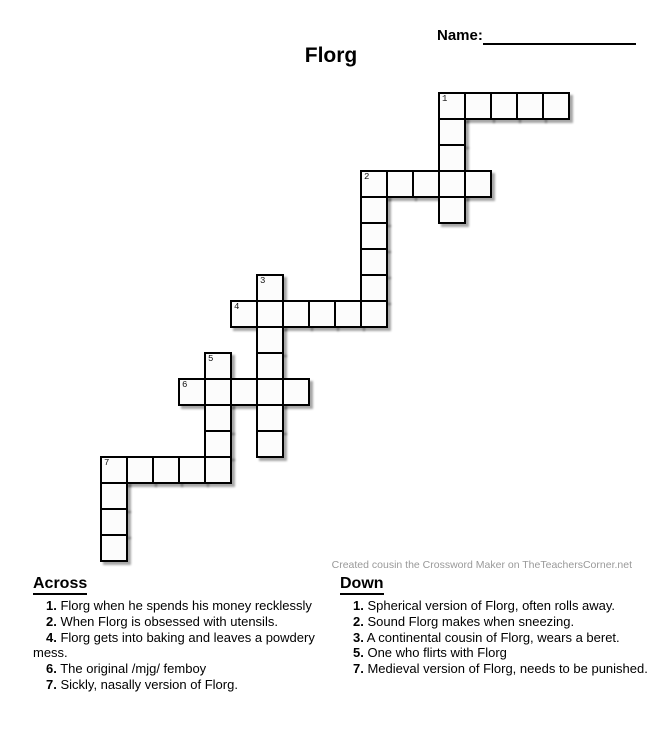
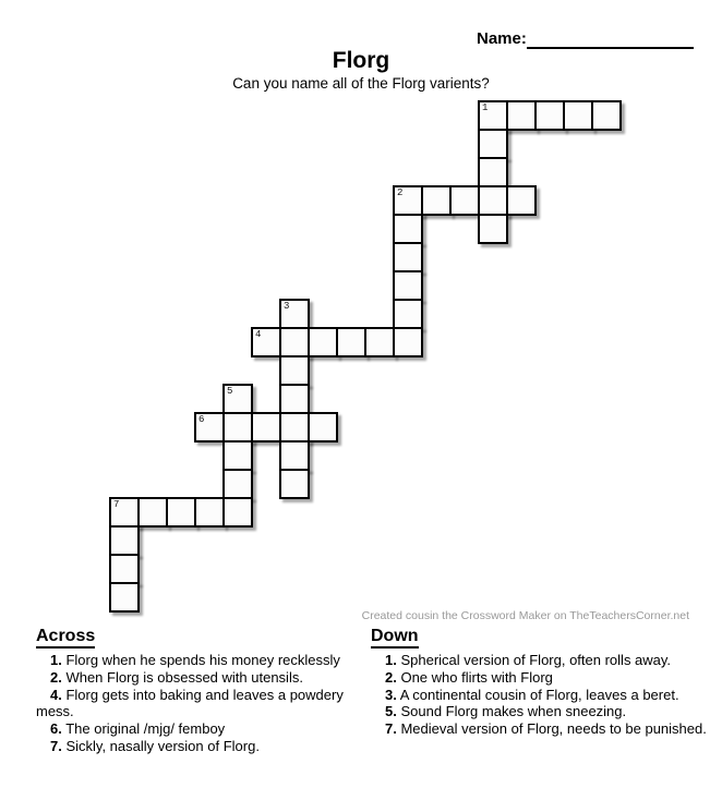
  Name:
  Florg
+ Can you name all of the Florg varients?
  1
  2
  3
  4
  5
  6
  7
  Created cousin the Crossword Maker on TheTeachersCorner.net
  Across
  1. Florg when he spends his money recklessly
  2. When Florg is obsessed with utensils.
  4. Florg gets into baking and leaves a powdery mess.
  6. The original /mjg/ femboy
  7. Sickly, nasally version of Florg.
  Down
  1. Spherical version of Florg, often rolls away.
- 2. Sound Florg makes when sneezing.
+ 2. One who flirts with Florg
- 3. A continental cousin of Florg, wears a beret.
+ 3. A continental cousin of Florg, leaves a beret.
- 5. One who flirts with Florg
+ 5. Sound Florg makes when sneezing.
  7. Medieval version of Florg, needs to be punished.
